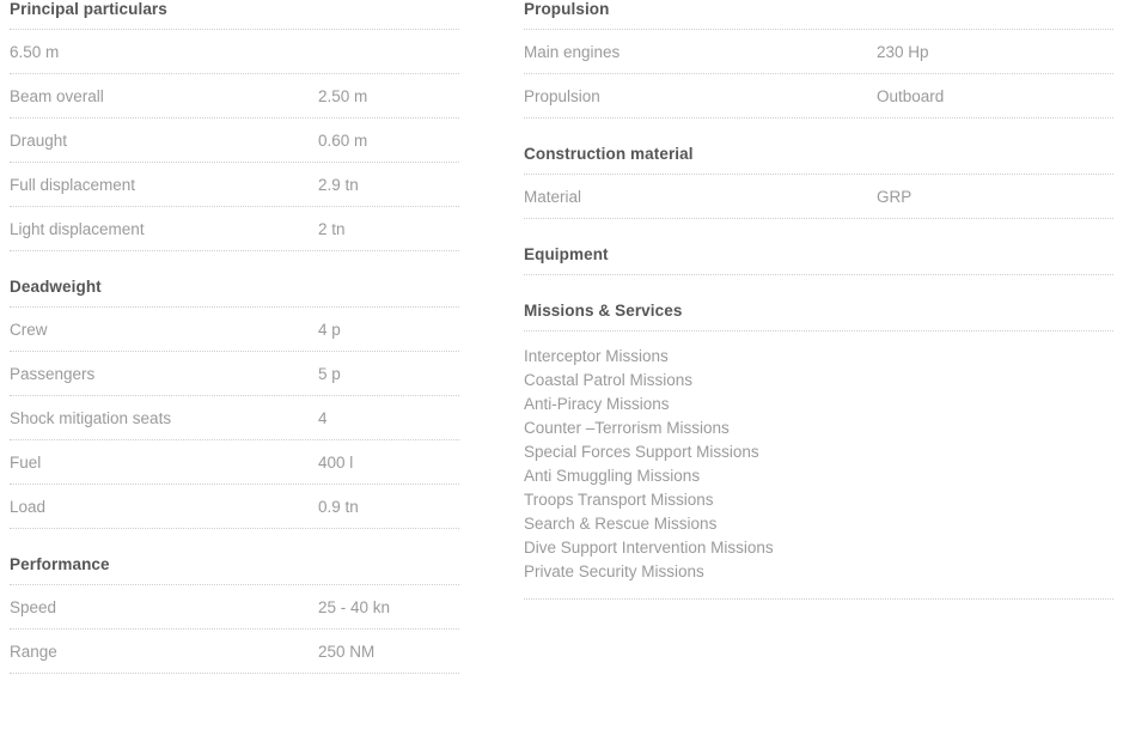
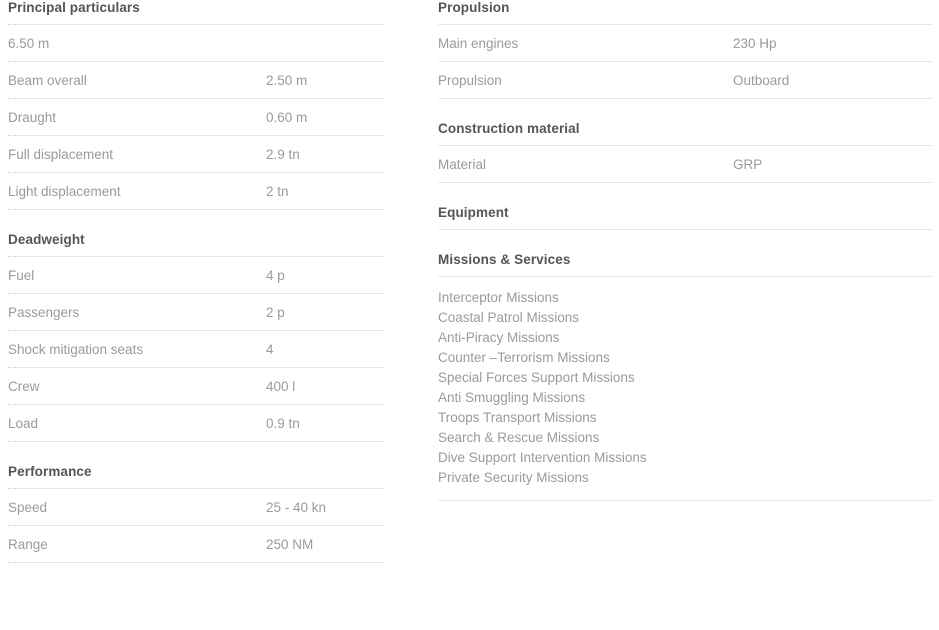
  Principal particulars
  6.50 m
  Beam overall
  2.50 m
  Draught
  0.60 m
  Full displacement
  2.9 tn
  Light displacement
  2 tn
  Deadweight
- Crew
+ Fuel
  4 p
  Passengers
- 5 p
+ 2 p
  Shock mitigation seats
  4
- Fuel
+ Crew
  400 l
  Load
  0.9 tn
  Performance
  Speed
  25 - 40 kn
  Range
  250 NM
  Propulsion
  Main engines
  230 Hp
  Propulsion
  Outboard
  Construction material
  Material
  GRP
  Equipment
  Missions & Services
  Interceptor Missions
  Coastal Patrol Missions
  Anti-Piracy Missions
  Counter –Terrorism Missions
  Special Forces Support Missions
  Anti Smuggling Missions
  Troops Transport Missions
  Search & Rescue Missions
  Dive Support Intervention Missions
  Private Security Missions
